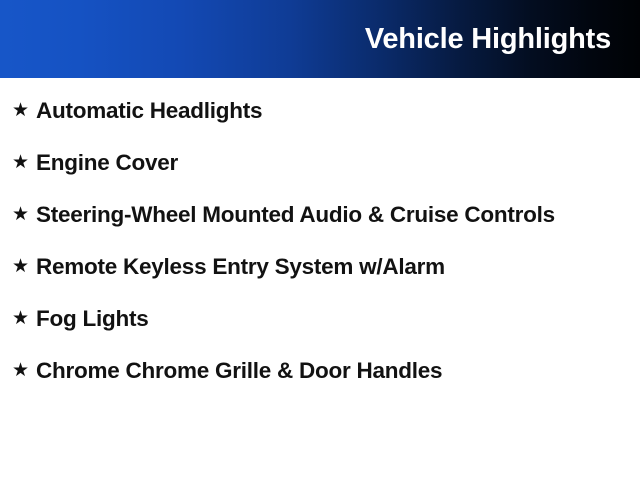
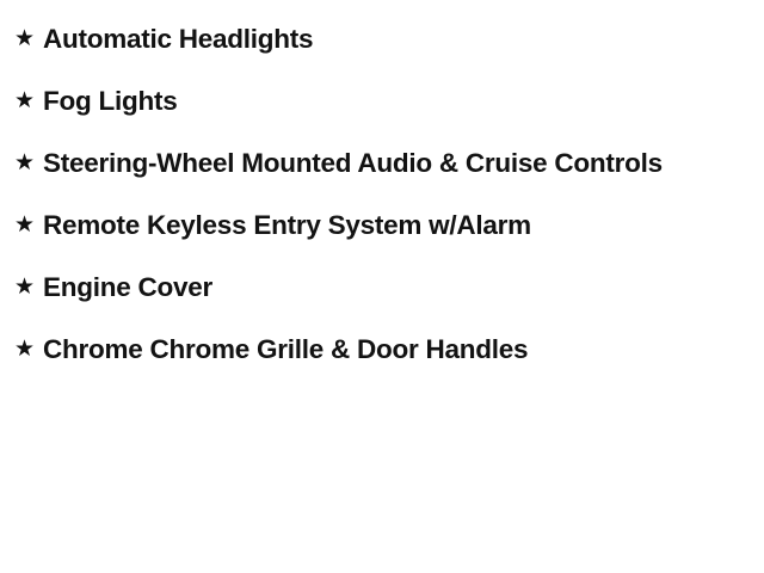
- Vehicle Highlights
  ★
  Automatic Headlights
  ★
- Engine Cover
+ Fog Lights
  ★
  Steering-Wheel Mounted Audio & Cruise Controls
  ★
  Remote Keyless Entry System w/Alarm
  ★
- Fog Lights
+ Engine Cover
  ★
  Chrome Chrome Grille & Door Handles
